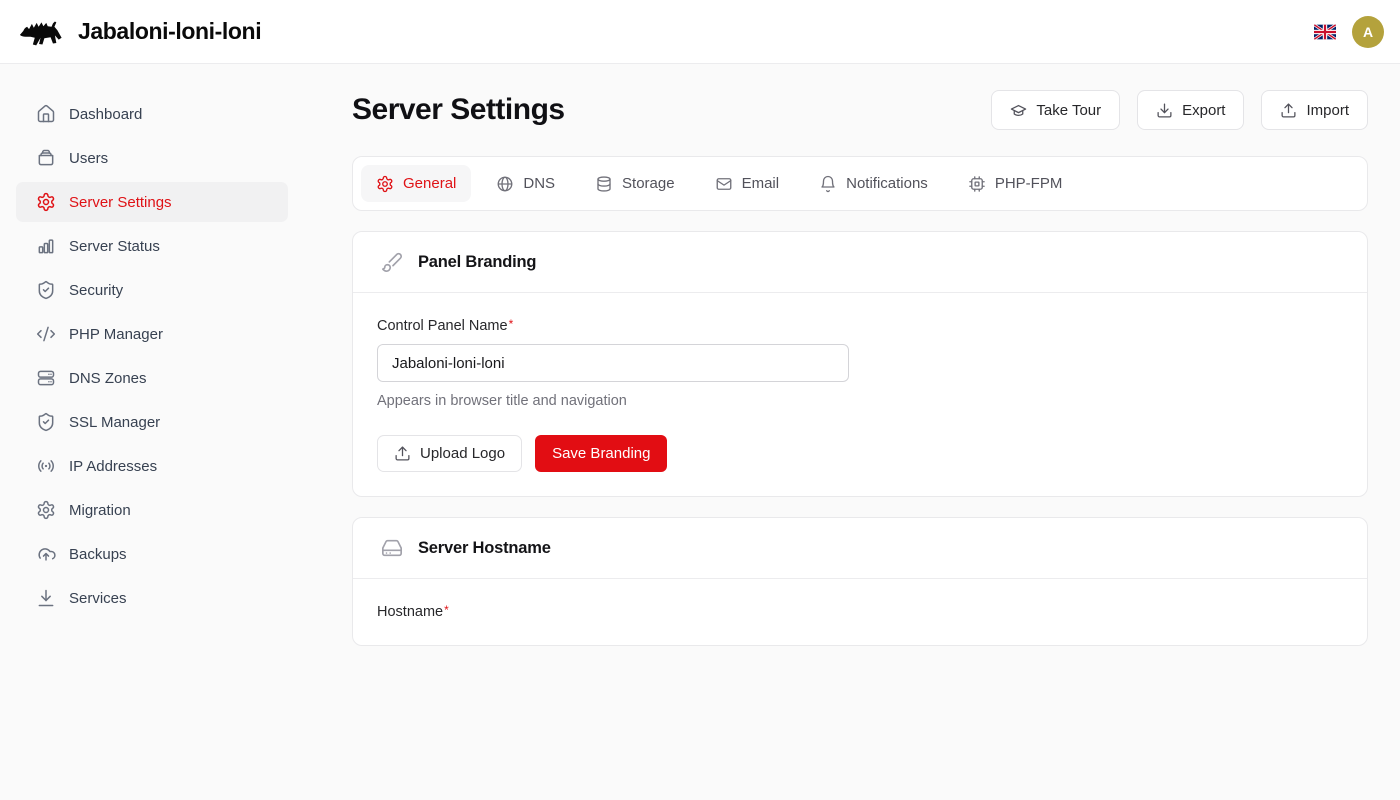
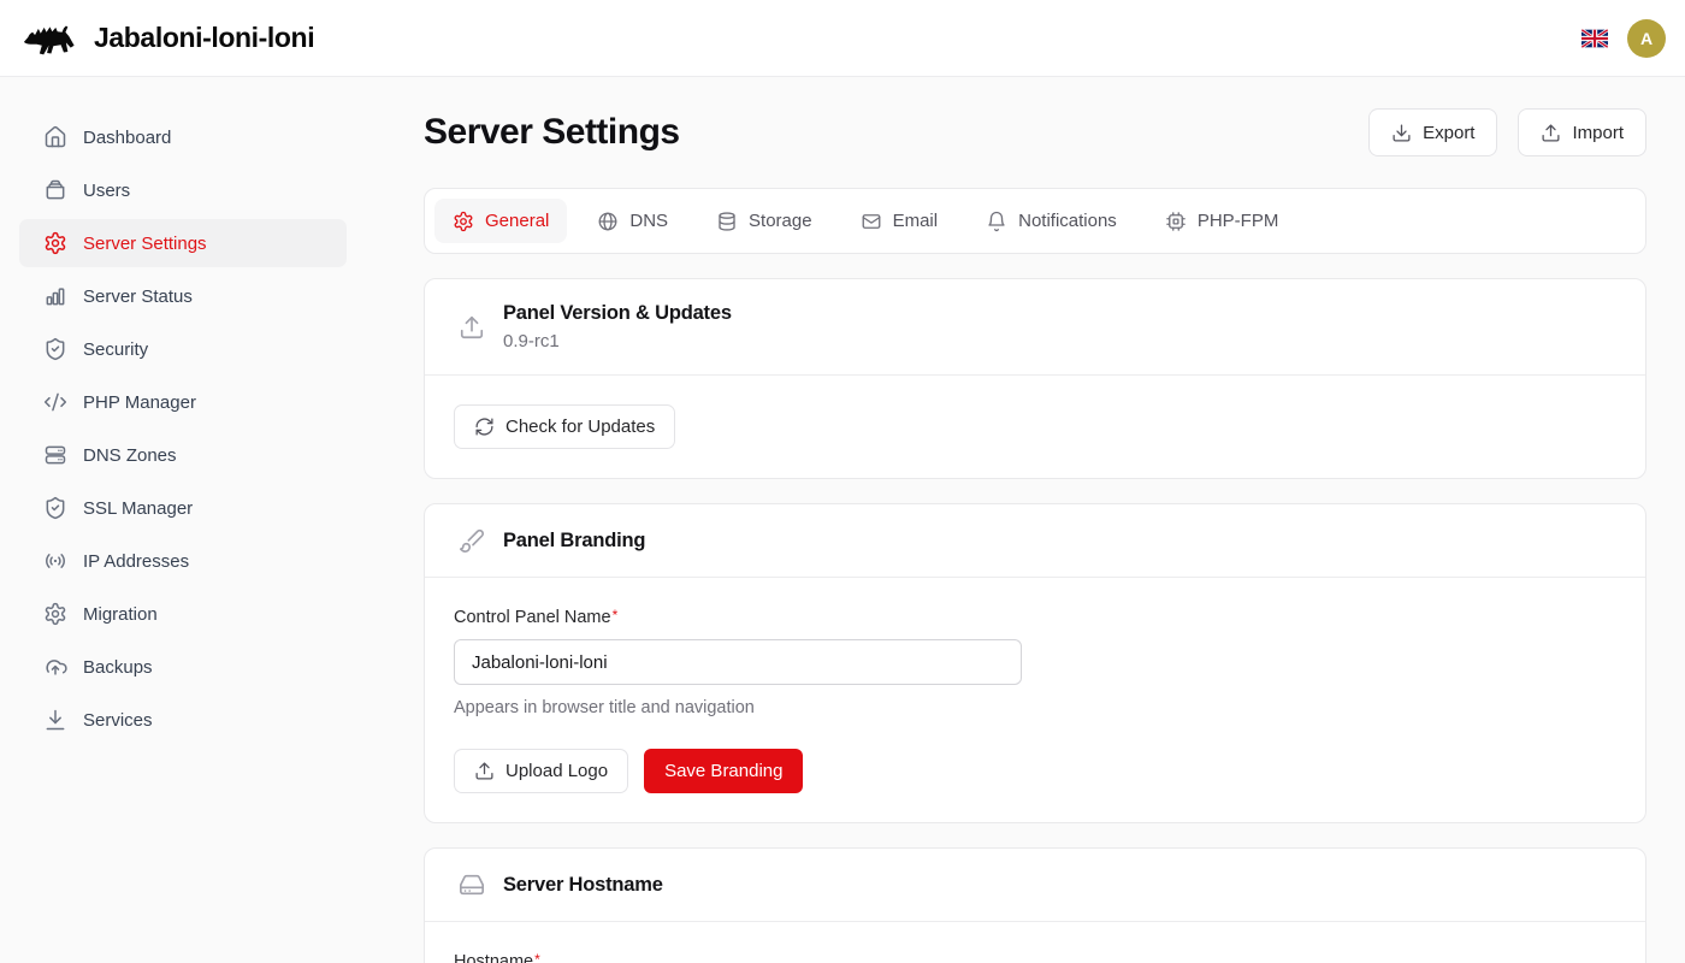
  Jabaloni-loni-loni
  A
  Dashboard
  Users
  Server Settings
  Server Status
  Security
  PHP Manager
  DNS Zones
  SSL Manager
  IP Addresses
  Migration
  Backups
  Services
  Server Settings
- Take Tour
  Export
  Import
  General
  DNS
  Storage
  Email
  Notifications
  PHP-FPM
+ Panel Version & Updates
+ 0.9-rc1
+ Check for Updates
  Panel Branding
  Control Panel Name*
  Jabaloni-loni-loni
  Appears in browser title and navigation
  Upload Logo
  Save Branding
  Server Hostname
  Hostname*
